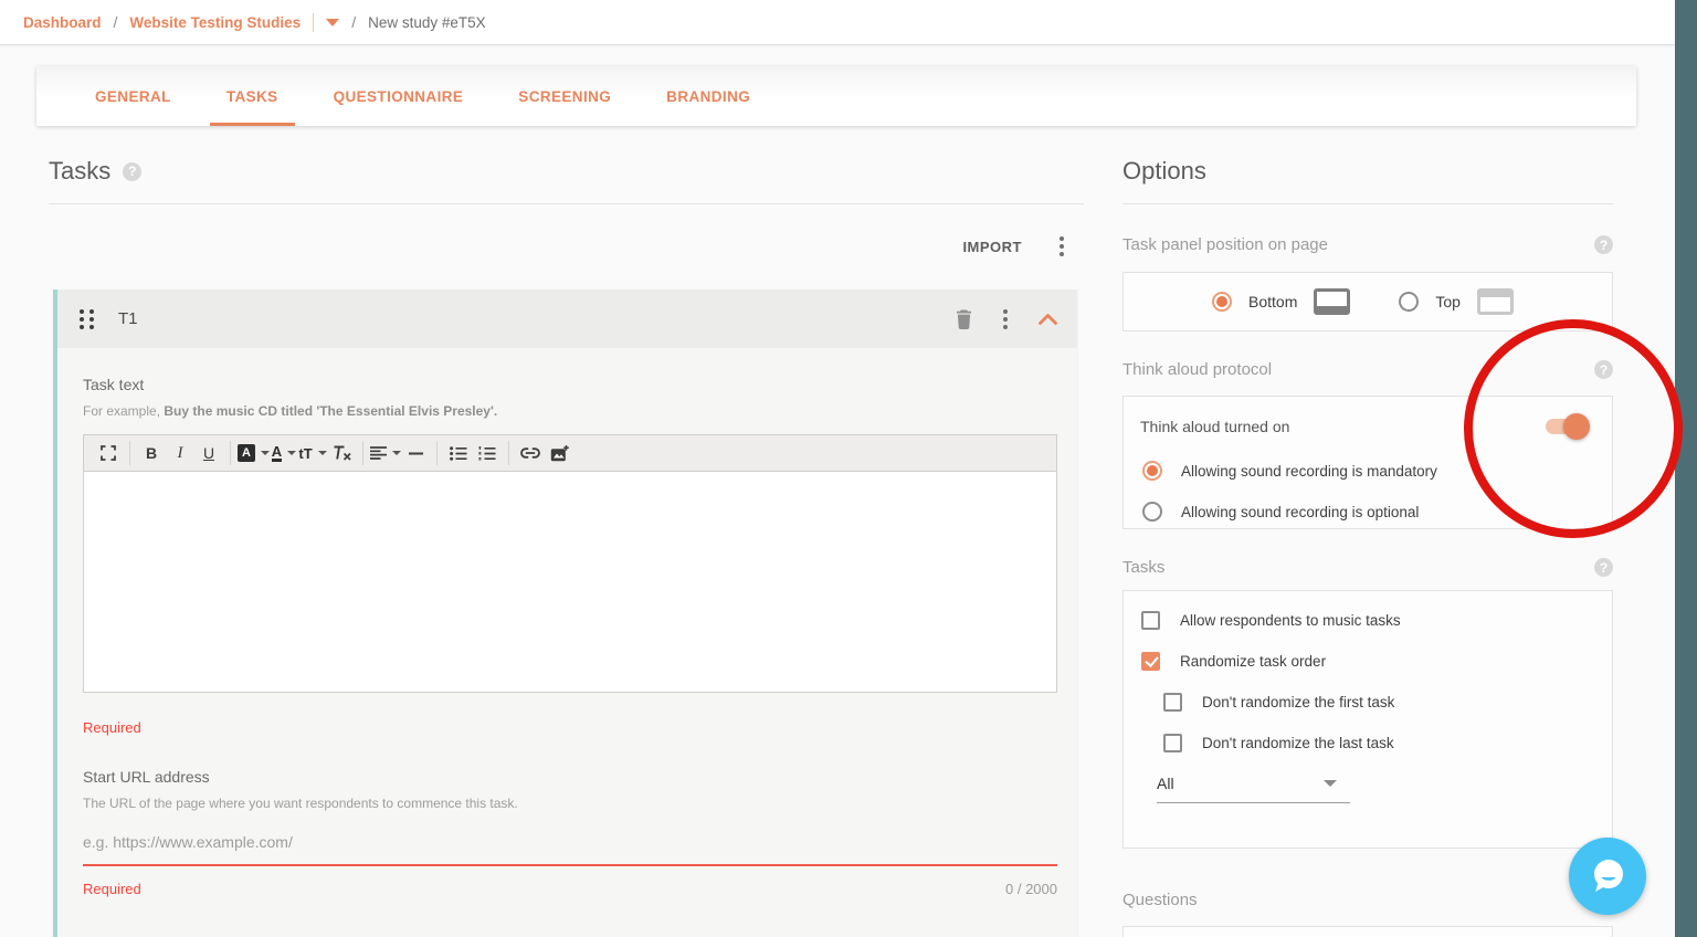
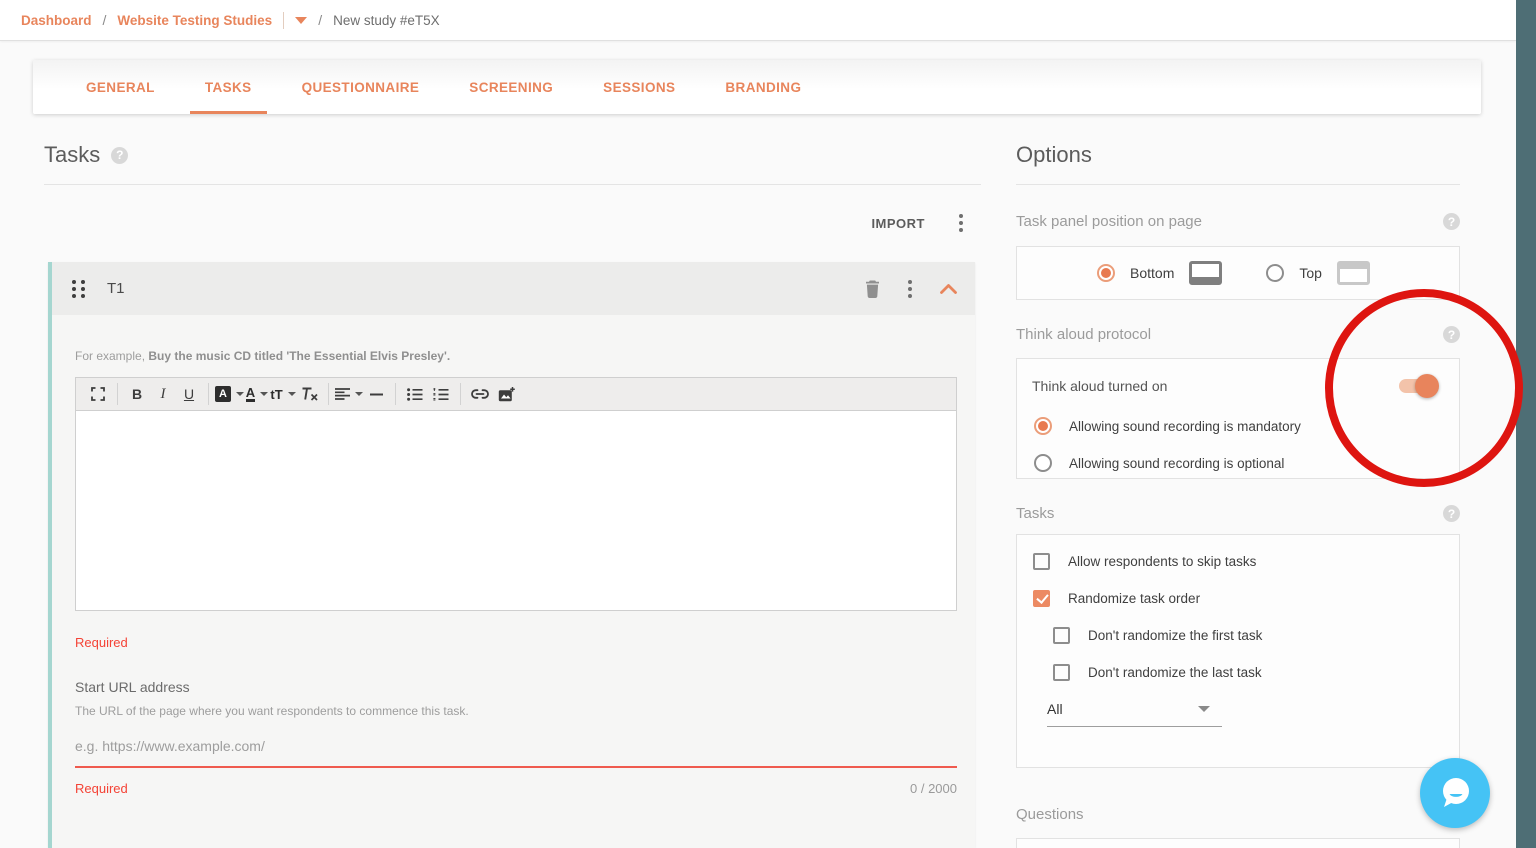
  Dashboard
  /
  Website Testing Studies
  /
  New study #eT5X
  GENERAL
  TASKS
  QUESTIONNAIRE
  SCREENING
+ SESSIONS
  BRANDING
  Tasks
  ?
  IMPORT
  T1
- Task text
  For example, Buy the music CD titled 'The Essential Elvis Presley'.
  B
  I
  U
  A
  A
  tT
  Required
  Start URL address
  The URL of the page where you want respondents to commence this task.
  e.g. https://www.example.com/
  Required
  0 / 2000
  Options
  Task panel position on page
  ?
  Bottom
  Top
  Think aloud protocol
  ?
  Think aloud turned on
  Allowing sound recording is mandatory
  Allowing sound recording is optional
  Tasks
  ?
- Allow respondents to music tasks
+ Allow respondents to skip tasks
  Randomize task order
  Don't randomize the first task
  Don't randomize the last task
  All
  Questions
